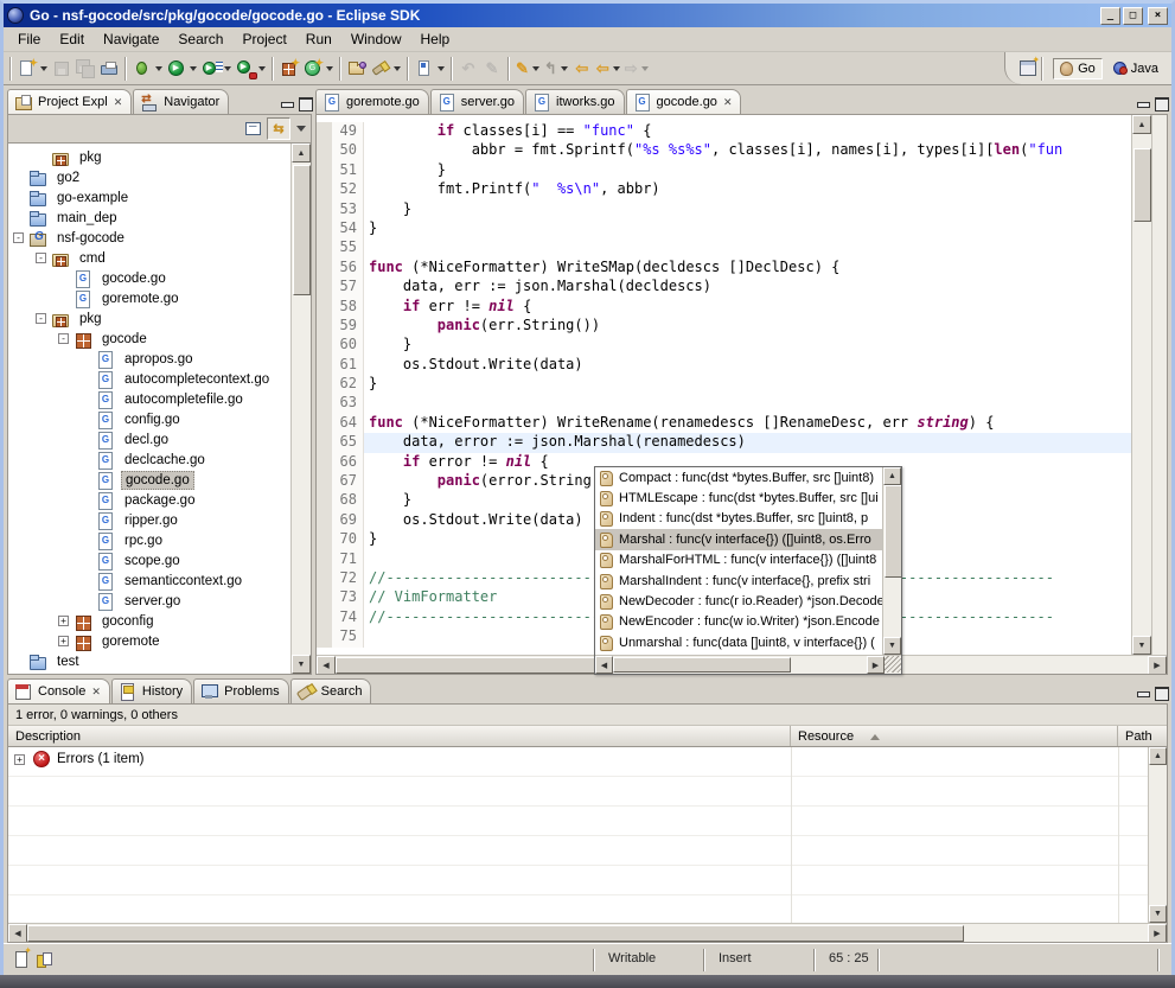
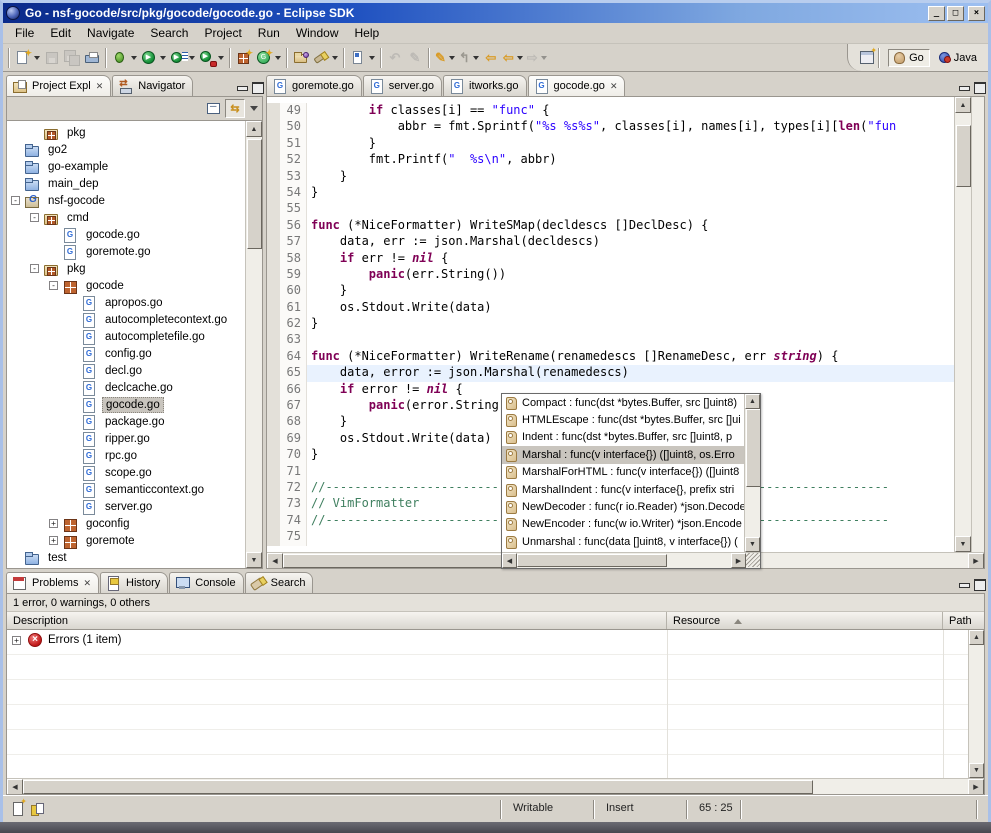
  Go - nsf-gocode/src/pkg/gocode/gocode.go - Eclipse SDK
  _
  □
  ×
  File
  Edit
  Navigate
  Search
  Project
  Run
  Window
  Help
  ✦
  ✦
  ✦
  ↶
  ✎
  ✎
  ↰
  ⇦
  ⇦
  ⇨
  Go
  Java
  Project Expl
  ✕
  Navigator
  ⇆
  pkg
  go2
  go-example
  main_dep
  -
  nsf-gocode
  -
  cmd
  gocode.go
  goremote.go
  -
  pkg
  -
  gocode
  apropos.go
  autocompletecontext.go
  autocompletefile.go
  config.go
  decl.go
  declcache.go
  gocode.go
  package.go
  ripper.go
  rpc.go
  scope.go
  semanticcontext.go
  server.go
  +
  goconfig
  +
  goremote
  test
  goremote.go
  server.go
  itworks.go
  gocode.go
  ✕
  49
  if classes[i] == "func" {
  50
  abbr = fmt.Sprintf("%s %s%s", classes[i], names[i], types[i][len("fun
  51
  }
  52
  fmt.Printf(" %s\n", abbr)
  53
  }
  54
  }
  55
  56
  func (*NiceFormatter) WriteSMap(decldescs []DeclDesc) {
  57
  data, err := json.Marshal(decldescs)
  58
  if err != nil {
  59
  panic(err.String())
  60
  }
  61
  os.Stdout.Write(data)
  62
  }
  63
  64
  func (*NiceFormatter) WriteRename(renamedescs []RenameDesc, err string) {
  65
  data, error := json.Marshal(renamedescs)
  66
  if error != nil {
  67
  panic(error.String
  68
  }
  69
  os.Stdout.Write(data)
  70
  }
  71
  72
  73
  // VimFormatter
  74
  75
  Compact : func(dst *bytes.Buffer, src []uint8)
  HTMLEscape : func(dst *bytes.Buffer, src []ui
  Indent : func(dst *bytes.Buffer, src []uint8, p
  Marshal : func(v interface{}) ([]uint8, os.Erro
  MarshalForHTML : func(v interface{}) ([]uint8
  MarshalIndent : func(v interface{}, prefix stri
  NewDecoder : func(r io.Reader) *json.Decode
  NewEncoder : func(w io.Writer) *json.Encode
  Unmarshal : func(data []uint8, v interface{}) (
- Console
+ Problems
  ✕
  History
- Problems
+ Console
  Search
  1 error, 0 warnings, 0 others
  Description
  Resource
  Path
  +
  Errors (1 item)
  Writable
  Insert
  65 : 25
